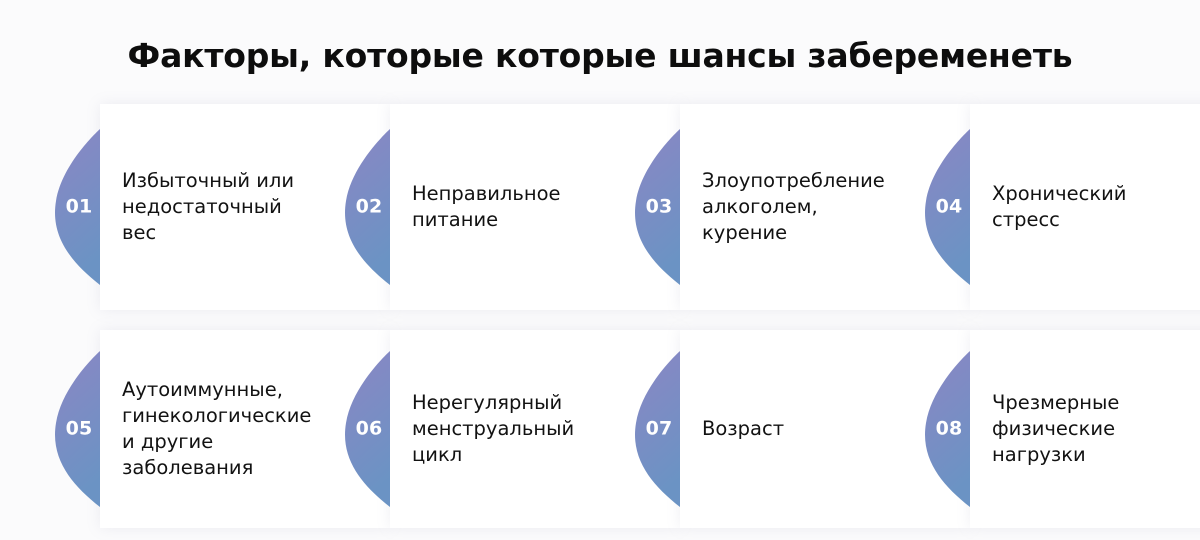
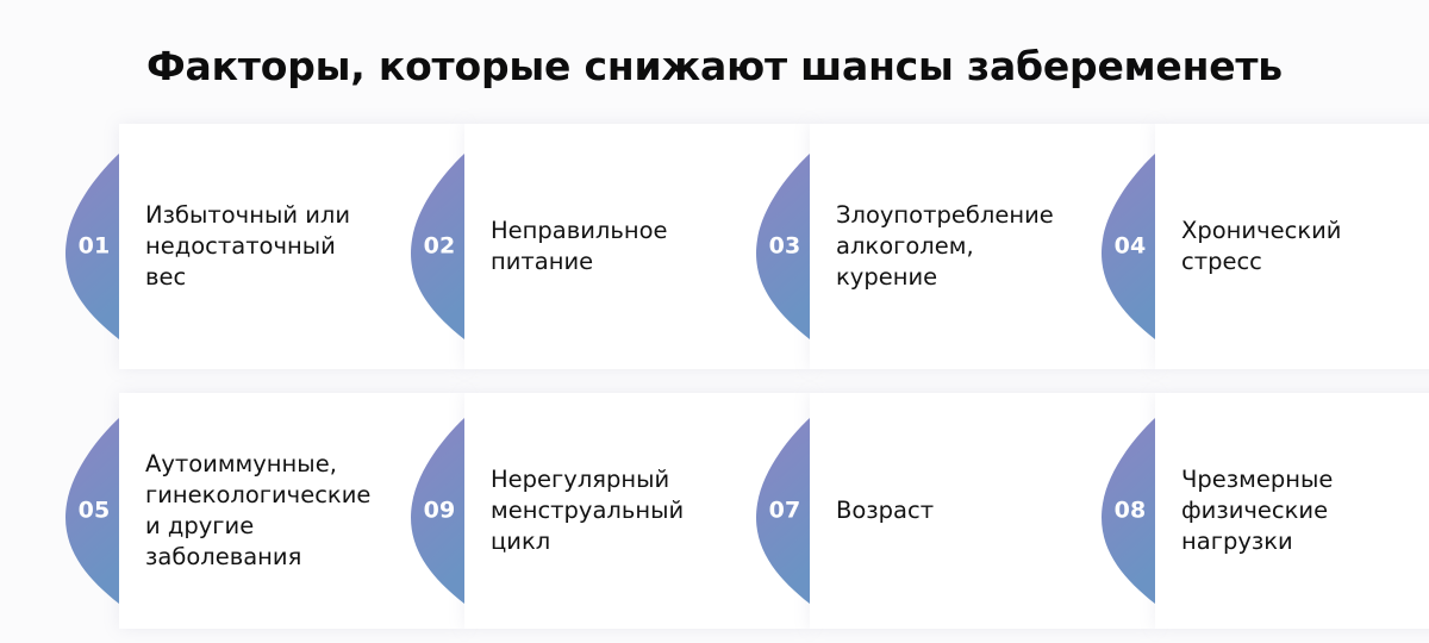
- Факторы, которые которые шансы забеременеть
+ Факторы, которые снижают шансы забеременеть
  01
  Избыточный или
  недостаточный
  вес
  02
  Неправильное
  питание
  03
  Злоупотребление
  алкоголем,
  курение
  04
  Хронический
  стресс
  05
  Аутоиммунные,
  гинекологические
  и другие
  заболевания
- 06
+ 09
  Нерегулярный
  менструальный
  цикл
  07
  Возраст
  08
  Чрезмерные
  физические
  нагрузки
